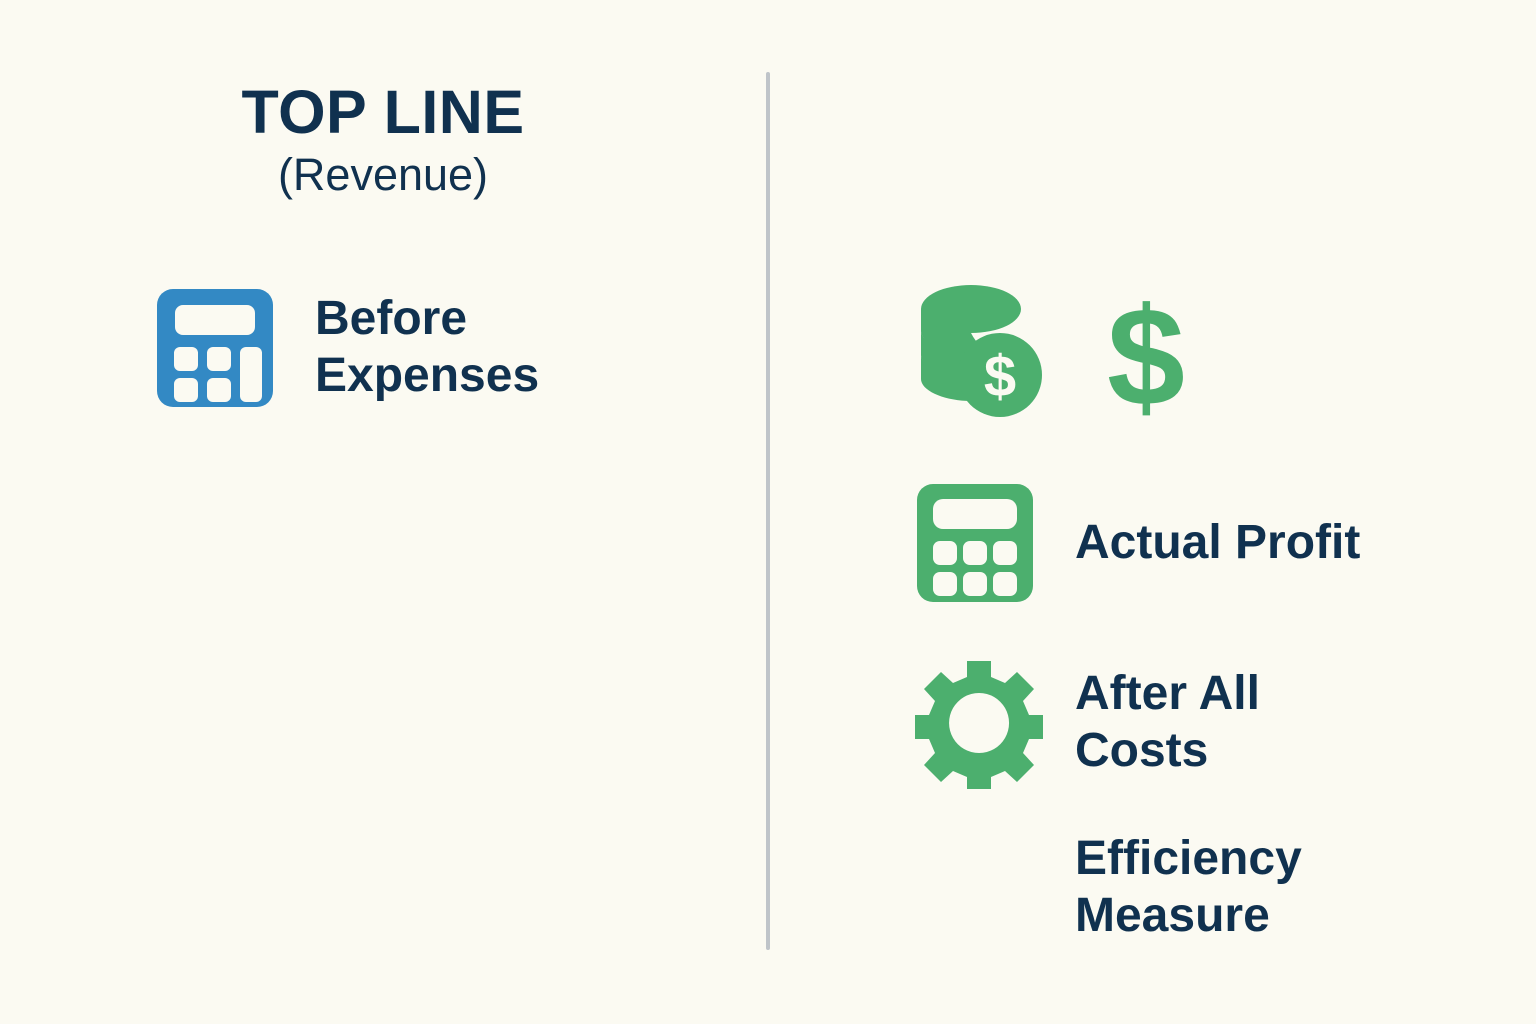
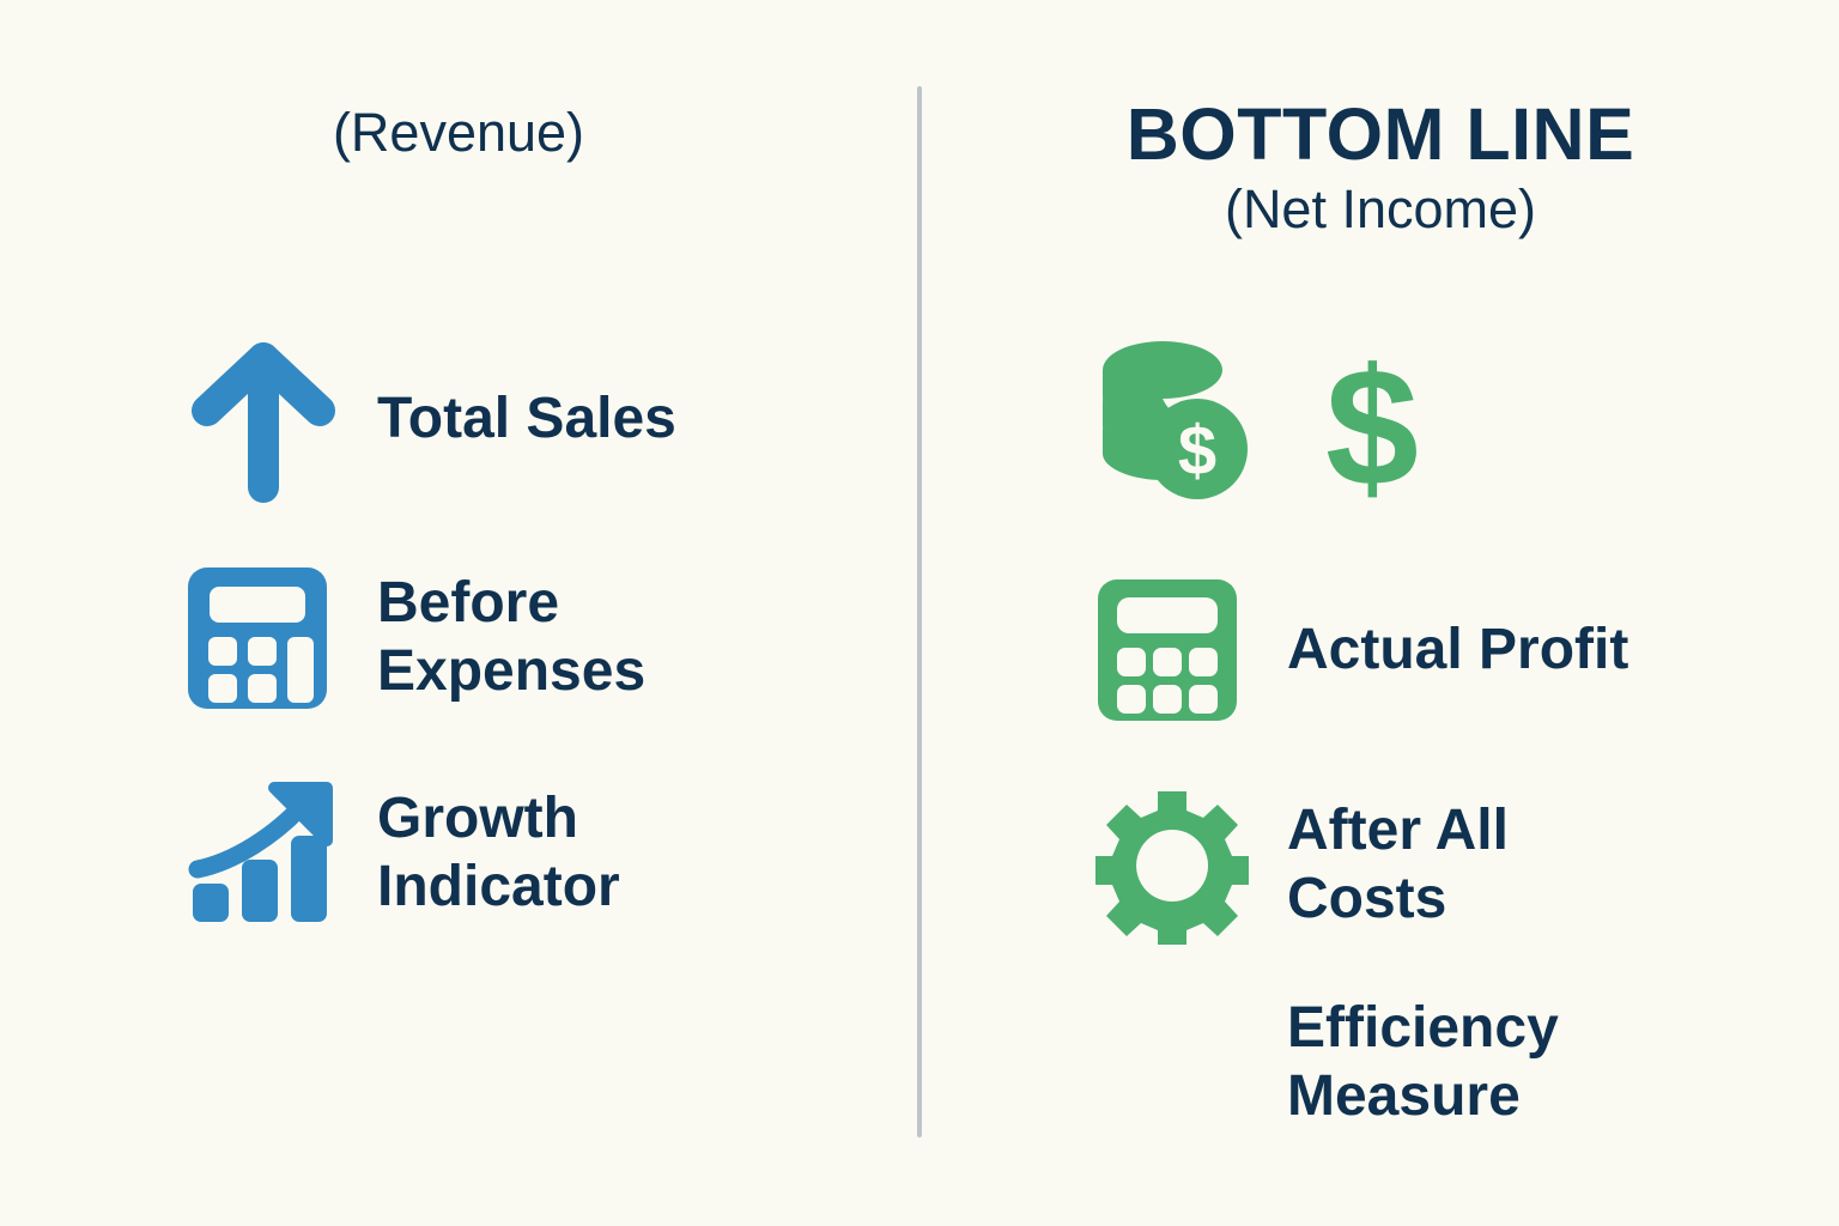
- TOP LINE
  (Revenue)
+ Total Sales
  Before
  Expenses
+ Growth
+ Indicator
+ BOTTOM LINE
+ (Net Income)
  $
  $
  Actual Profit
  After All
  Costs
  Efficiency
  Measure
